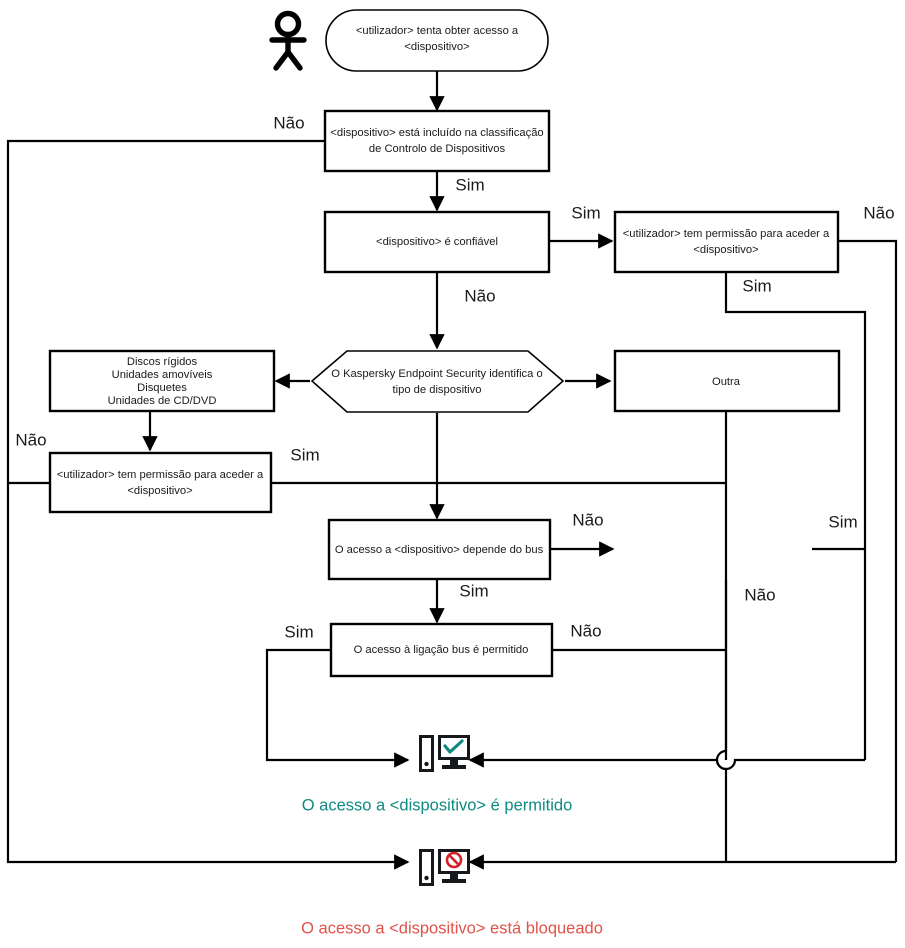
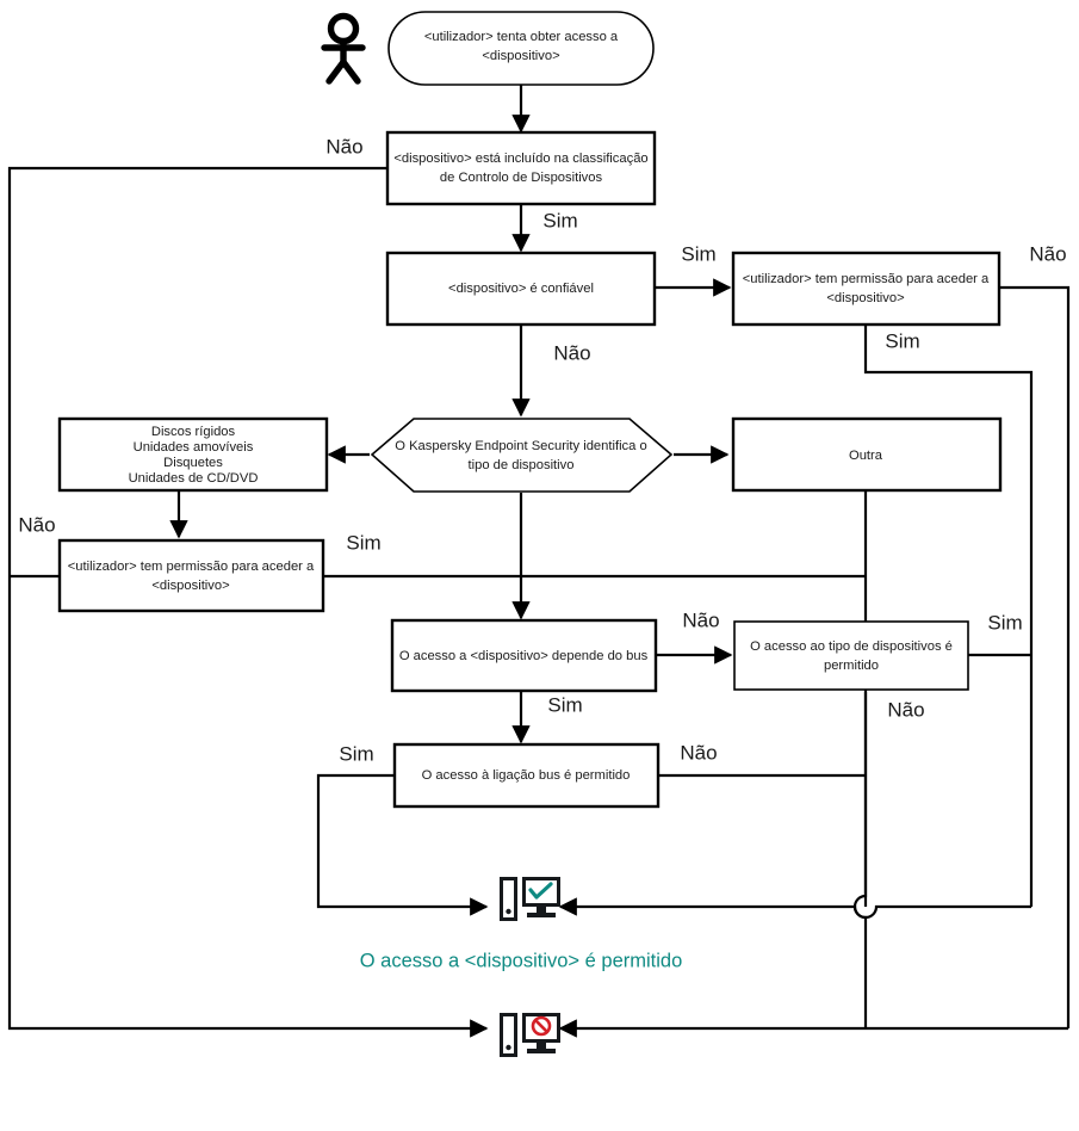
  <utilizador> tenta obter acesso a
  <dispositivo>
  <dispositivo> está incluído na classificação
  de Controlo de Dispositivos
  <dispositivo> é confiável
  <utilizador> tem permissão para aceder a
  <dispositivo>
  O Kaspersky Endpoint Security identifica o
  tipo de dispositivo
  Discos rígidos
  Unidades amovíveis
  Disquetes
  Unidades de CD/DVD
  Outra
  <utilizador> tem permissão para aceder a
  <dispositivo>
  O acesso a <dispositivo> depende do bus
+ O acesso ao tipo de dispositivos é
+ permitido
  O acesso à ligação bus é permitido
  Não
  Sim
  Sim
  Não
  Não
  Sim
  Não
  Sim
  Não
  Sim
  Sim
  Não
  Sim
  Não
  O acesso a <dispositivo> é permitido
- O acesso a <dispositivo> está bloqueado
